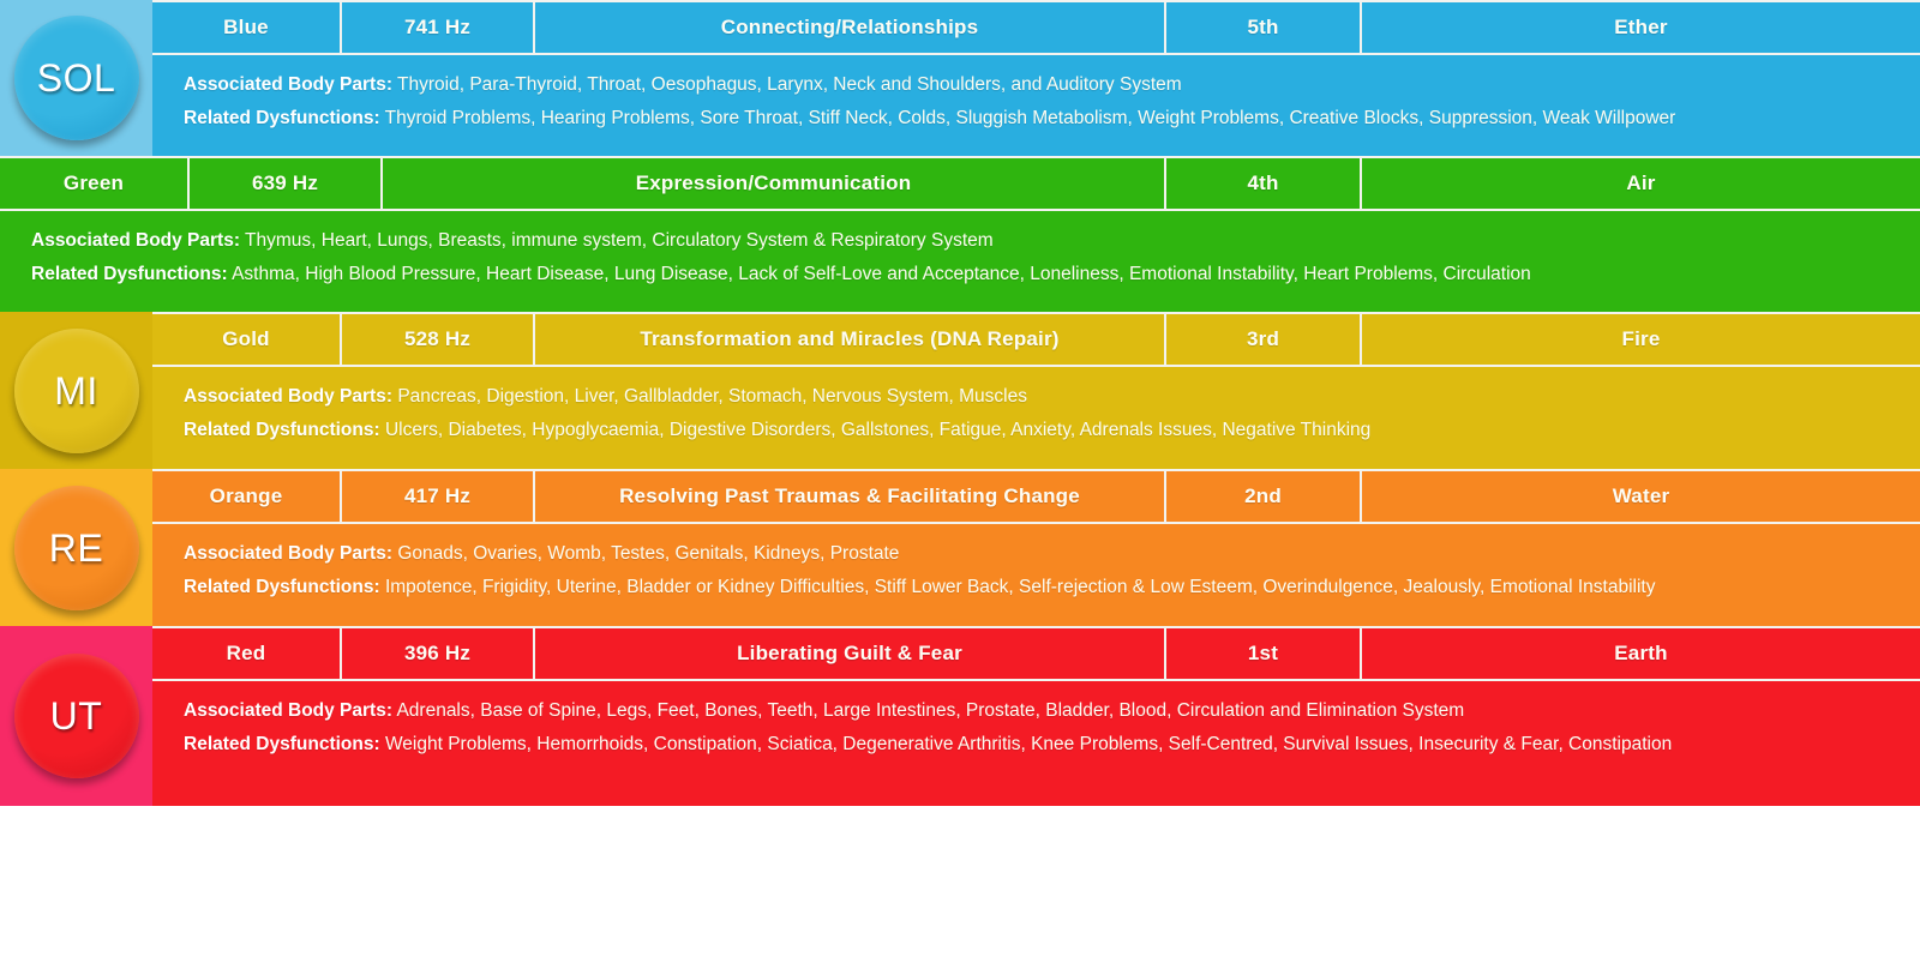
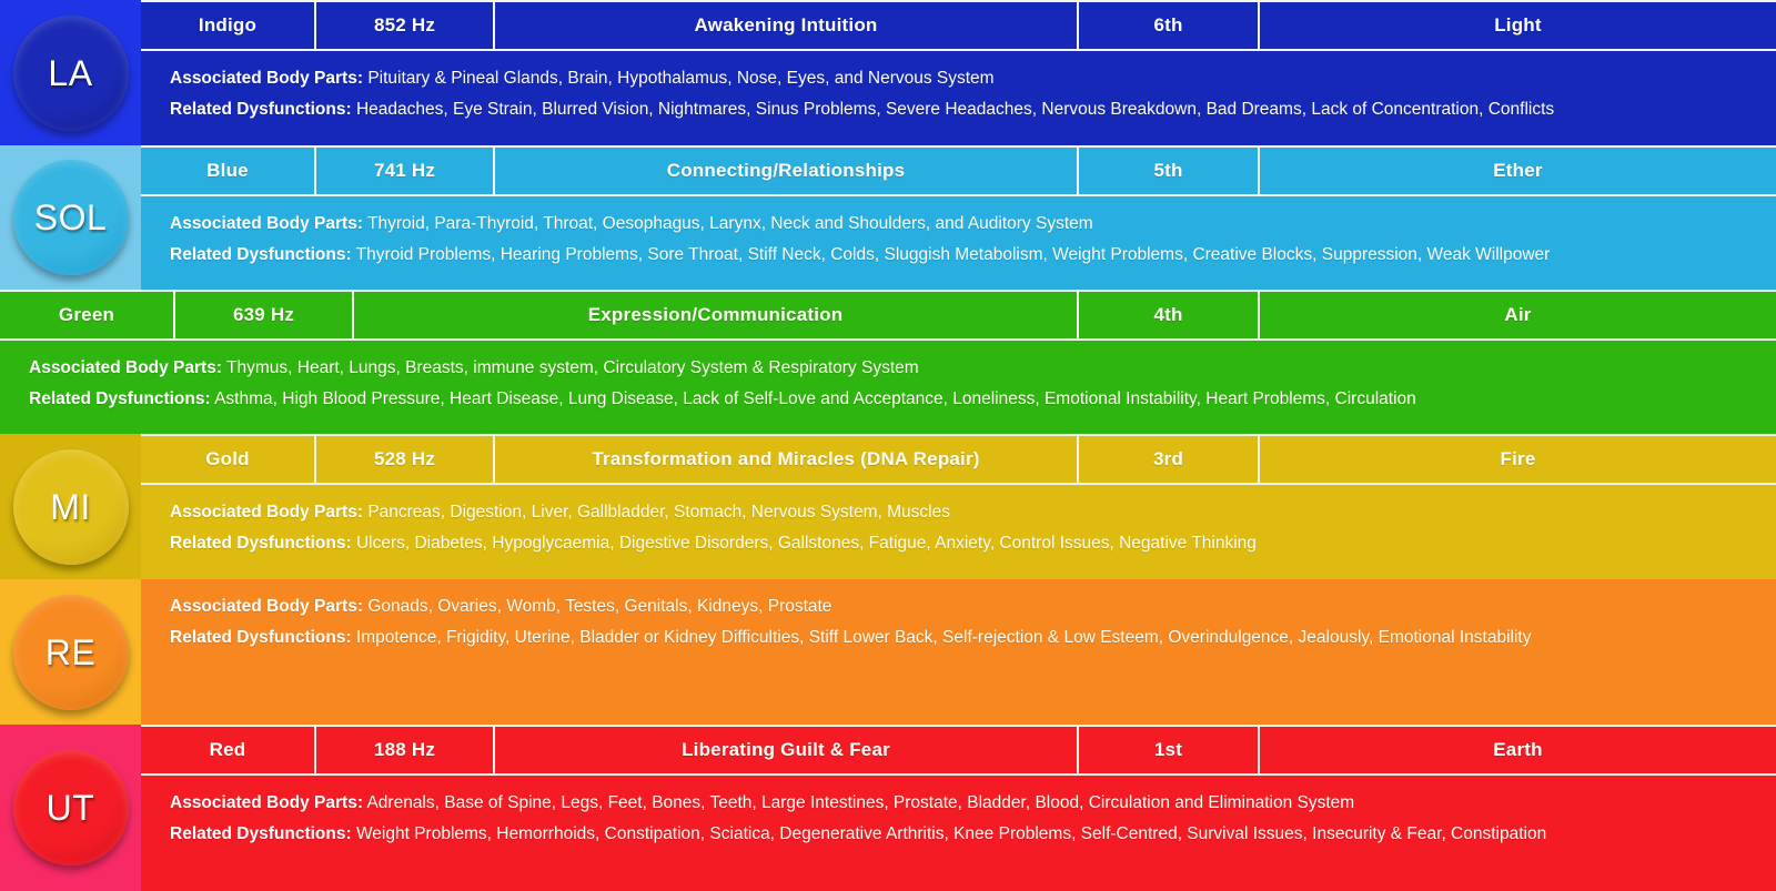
+ LA
+ Indigo
+ 852 Hz
+ Awakening Intuition
+ 6th
+ Light
+ Associated Body Parts: Pituitary & Pineal Glands, Brain, Hypothalamus, Nose, Eyes, and Nervous System
+ Related Dysfunctions: Headaches, Eye Strain, Blurred Vision, Nightmares, Sinus Problems, Severe Headaches, Nervous Breakdown, Bad Dreams, Lack of Concentration, Conflicts
  SOL
  Blue
  741 Hz
  Connecting/Relationships
  5th
  Ether
  Associated Body Parts: Thyroid, Para-Thyroid, Throat, Oesophagus, Larynx, Neck and Shoulders, and Auditory System
  Related Dysfunctions: Thyroid Problems, Hearing Problems, Sore Throat, Stiff Neck, Colds, Sluggish Metabolism, Weight Problems, Creative Blocks, Suppression, Weak Willpower
  Green
  639 Hz
  Expression/Communication
  4th
  Air
  Associated Body Parts: Thymus, Heart, Lungs, Breasts, immune system, Circulatory System & Respiratory System
  Related Dysfunctions: Asthma, High Blood Pressure, Heart Disease, Lung Disease, Lack of Self-Love and Acceptance, Loneliness, Emotional Instability, Heart Problems, Circulation
  MI
  Gold
  528 Hz
  Transformation and Miracles (DNA Repair)
  3rd
  Fire
  Associated Body Parts: Pancreas, Digestion, Liver, Gallbladder, Stomach, Nervous System, Muscles
- Related Dysfunctions: Ulcers, Diabetes, Hypoglycaemia, Digestive Disorders, Gallstones, Fatigue, Anxiety, Adrenals Issues, Negative Thinking
+ Related Dysfunctions: Ulcers, Diabetes, Hypoglycaemia, Digestive Disorders, Gallstones, Fatigue, Anxiety, Control Issues, Negative Thinking
  RE
- Orange
- 417 Hz
- Resolving Past Traumas & Facilitating Change
- 2nd
- Water
  Associated Body Parts: Gonads, Ovaries, Womb, Testes, Genitals, Kidneys, Prostate
  Related Dysfunctions: Impotence, Frigidity, Uterine, Bladder or Kidney Difficulties, Stiff Lower Back, Self-rejection & Low Esteem, Overindulgence, Jealously, Emotional Instability
  UT
  Red
- 396 Hz
+ 188 Hz
  Liberating Guilt & Fear
  1st
  Earth
  Associated Body Parts: Adrenals, Base of Spine, Legs, Feet, Bones, Teeth, Large Intestines, Prostate, Bladder, Blood, Circulation and Elimination System
  Related Dysfunctions: Weight Problems, Hemorrhoids, Constipation, Sciatica, Degenerative Arthritis, Knee Problems, Self-Centred, Survival Issues, Insecurity & Fear, Constipation
